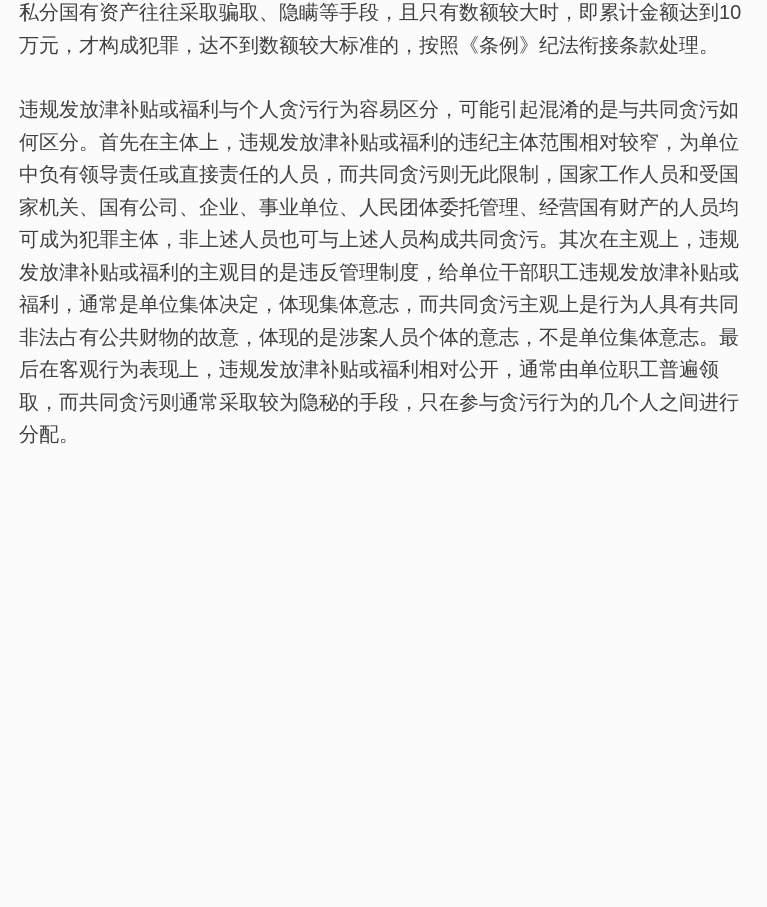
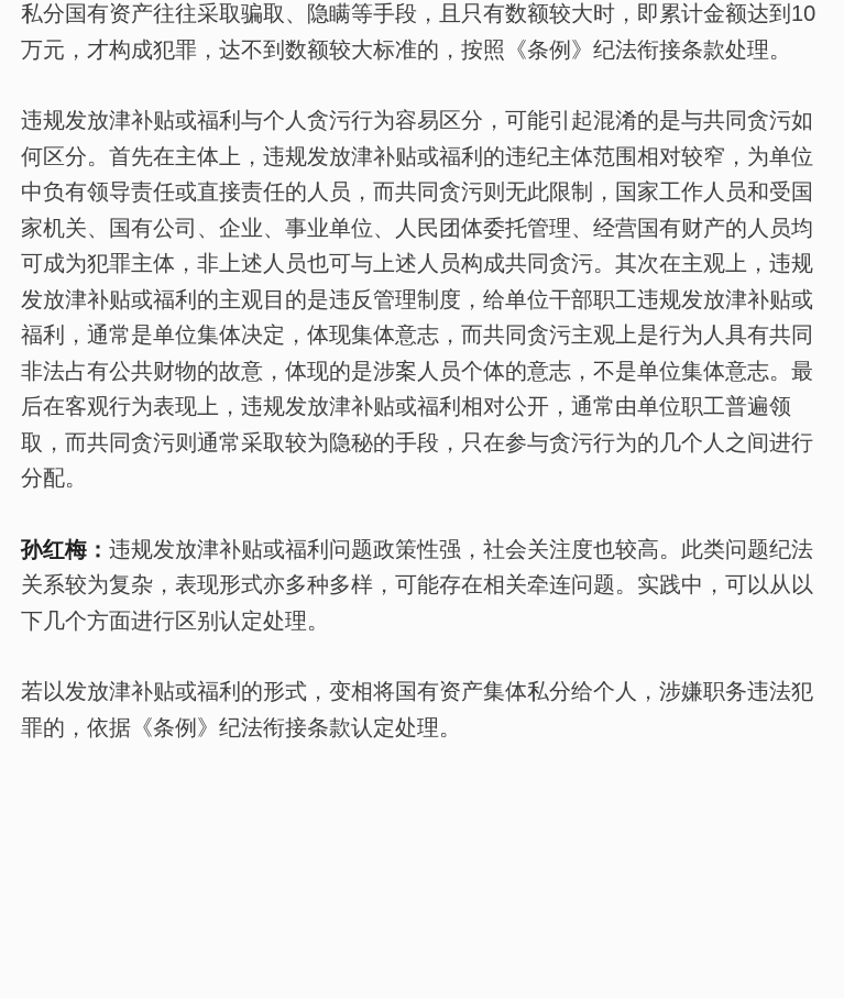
  私分国有资产往往采取骗取、隐瞒等手段，且只有数额较大时，即累计金额达到10万元，才构成犯罪，达不到数额较大标准的，按照《条例》纪法衔接条款处理。
  违规发放津补贴或福利与个人贪污行为容易区分，可能引起混淆的是与共同贪污如何区分。首先在主体上，违规发放津补贴或福利的违纪主体范围相对较窄，为单位中负有领导责任或直接责任的人员，而共同贪污则无此限制，国家工作人员和受国家机关、国有公司、企业、事业单位、人民团体委托管理、经营国有财产的人员均可成为犯罪主体，非上述人员也可与上述人员构成共同贪污。其次在主观上，违规发放津补贴或福利的主观目的是违反管理制度，给单位干部职工违规发放津补贴或福利，通常是单位集体决定，体现集体意志，而共同贪污主观上是行为人具有共同非法占有公共财物的故意，体现的是涉案人员个体的意志，不是单位集体意志。最后在客观行为表现上，违规发放津补贴或福利相对公开，通常由单位职工普遍领取，而共同贪污则通常采取较为隐秘的手段，只在参与贪污行为的几个人之间进行分配。
+ 孙红梅：违规发放津补贴或福利问题政策性强，社会关注度也较高。此类问题纪法关系较为复杂，表现形式亦多种多样，可能存在相关牵连问题。实践中，可以从以下几个方面进行区别认定处理。
+ 若以发放津补贴或福利的形式，变相将国有资产集体私分给个人，涉嫌职务违法犯罪的，依据《条例》纪法衔接条款认定处理。
